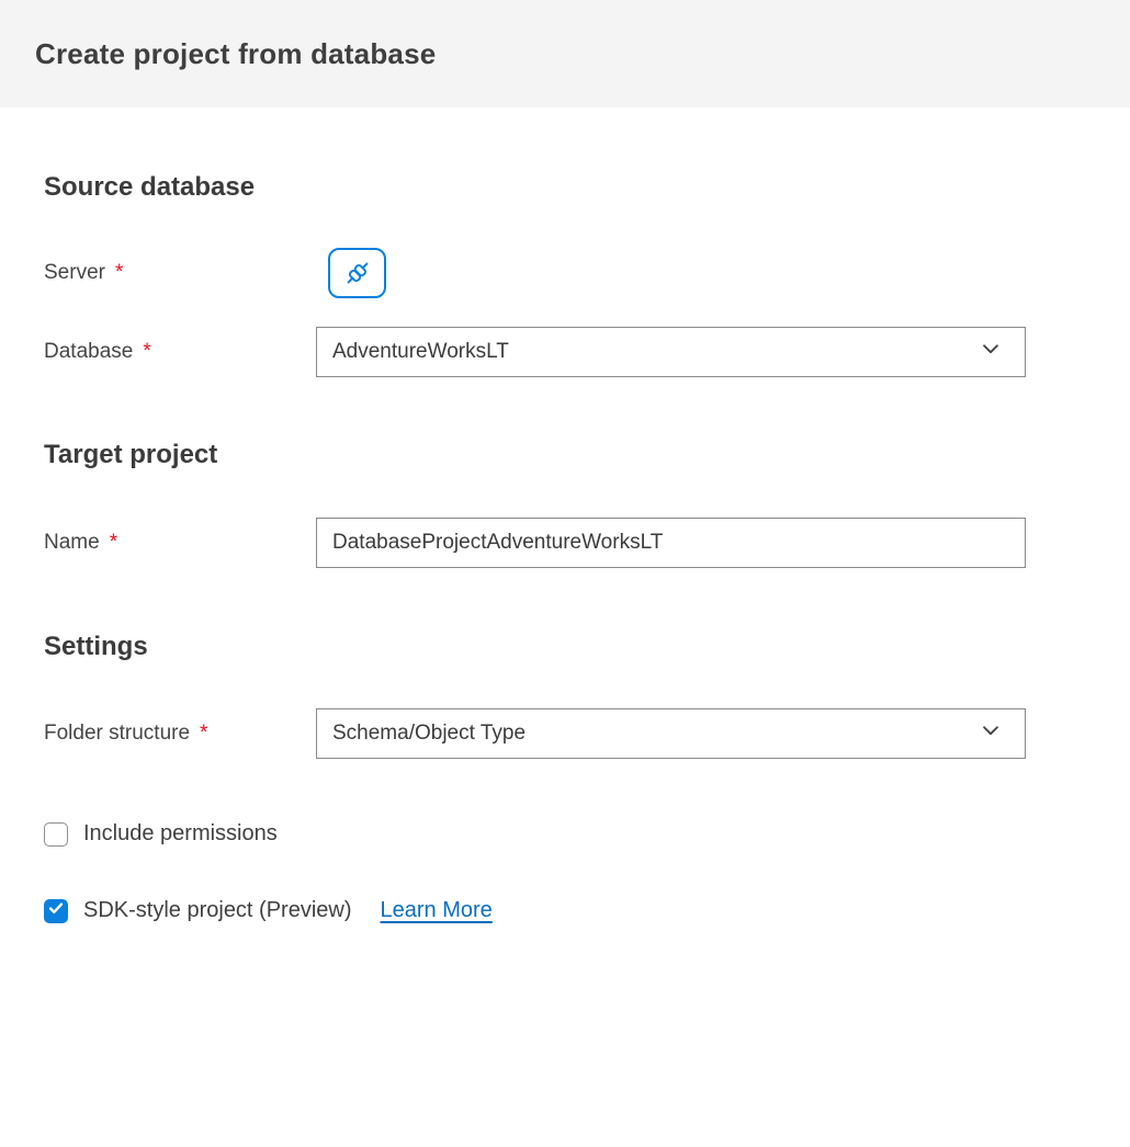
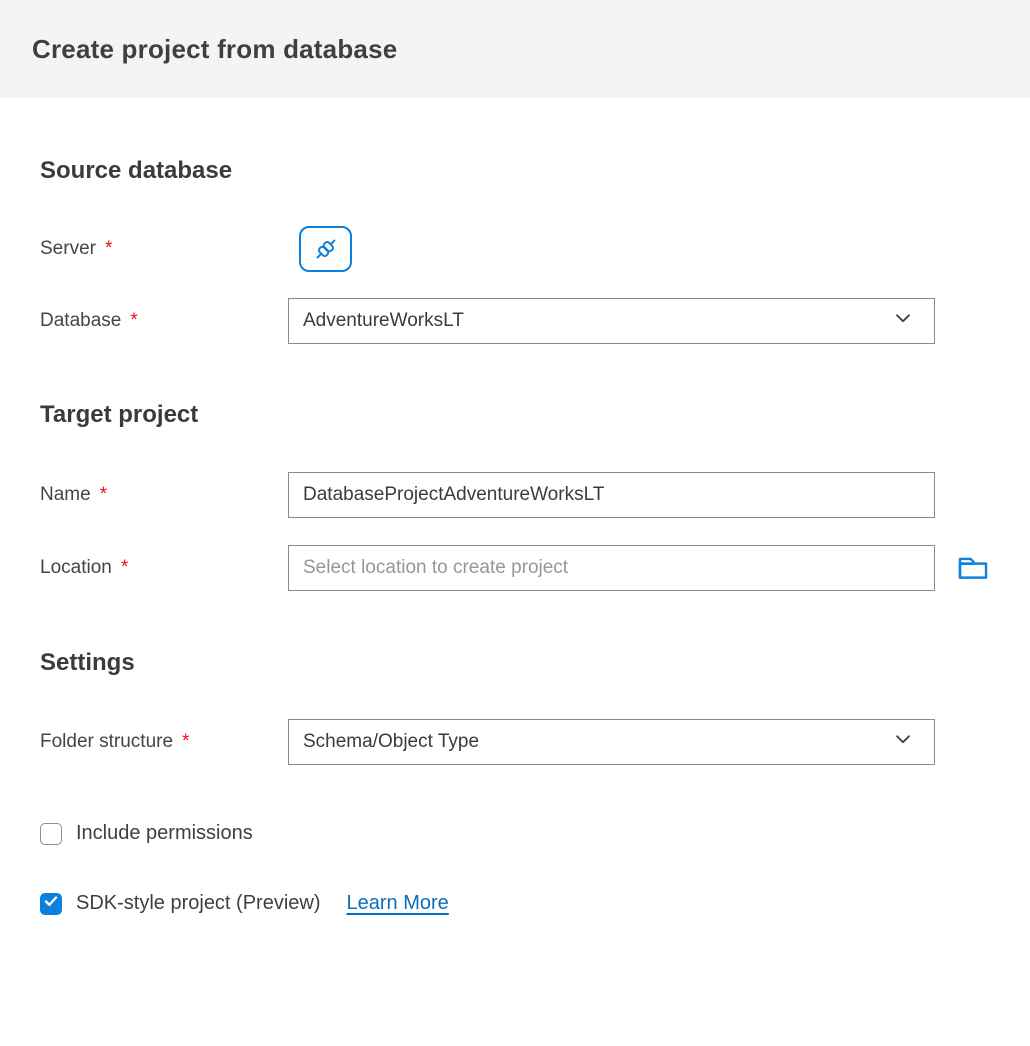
  Create project from database
  Source database
  Server *
  Database *
  AdventureWorksLT
  Target project
  Name *
  DatabaseProjectAdventureWorksLT
+ Location *
+ Select location to create project
  Settings
  Folder structure *
  Schema/Object Type
  Include permissions
  SDK-style project (Preview)
  Learn More
